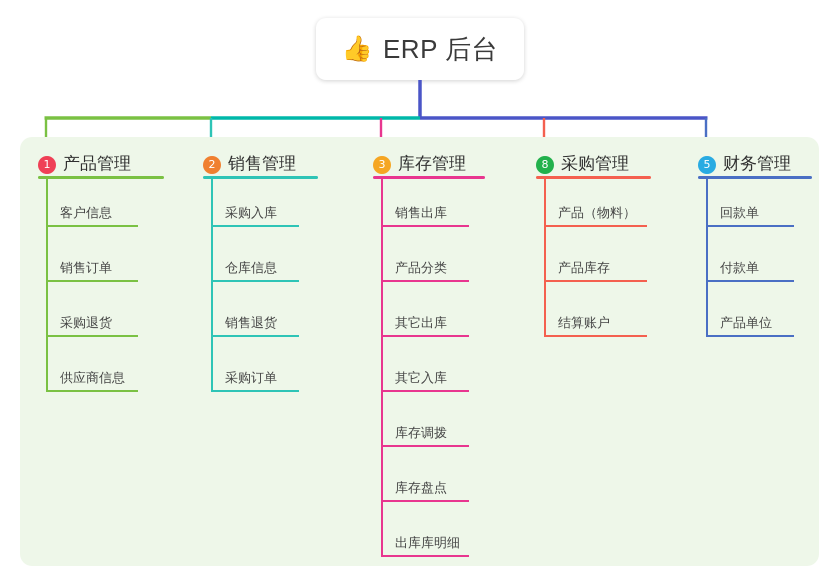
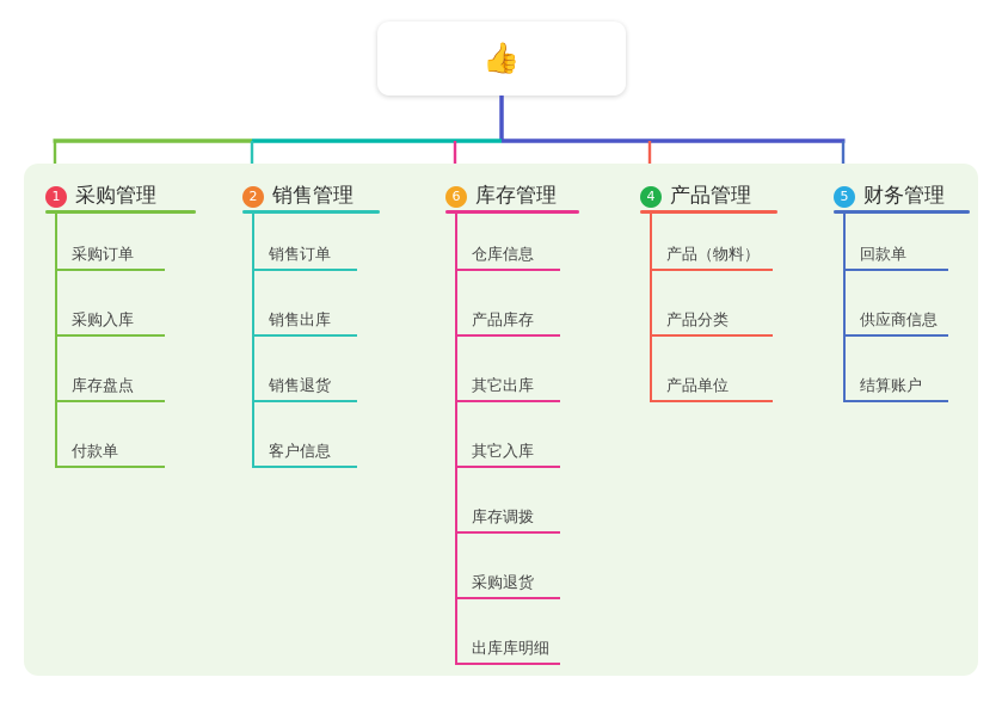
  👍
- ERP 后台
  1
- 产品管理
+ 采购管理
- 客户信息
+ 采购订单
- 销售订单
+ 采购入库
- 采购退货
+ 库存盘点
- 供应商信息
+ 付款单
  2
  销售管理
- 采购入库
+ 销售订单
- 仓库信息
+ 销售出库
  销售退货
- 采购订单
+ 客户信息
- 3
+ 6
  库存管理
- 销售出库
+ 仓库信息
- 产品分类
+ 产品库存
  其它出库
  其它入库
  库存调拨
- 库存盘点
+ 采购退货
  出库库明细
- 8
+ 4
- 采购管理
+ 产品管理
  产品（物料）
- 产品库存
+ 产品分类
- 结算账户
+ 产品单位
  5
  财务管理
  回款单
- 付款单
+ 供应商信息
- 产品单位
+ 结算账户
